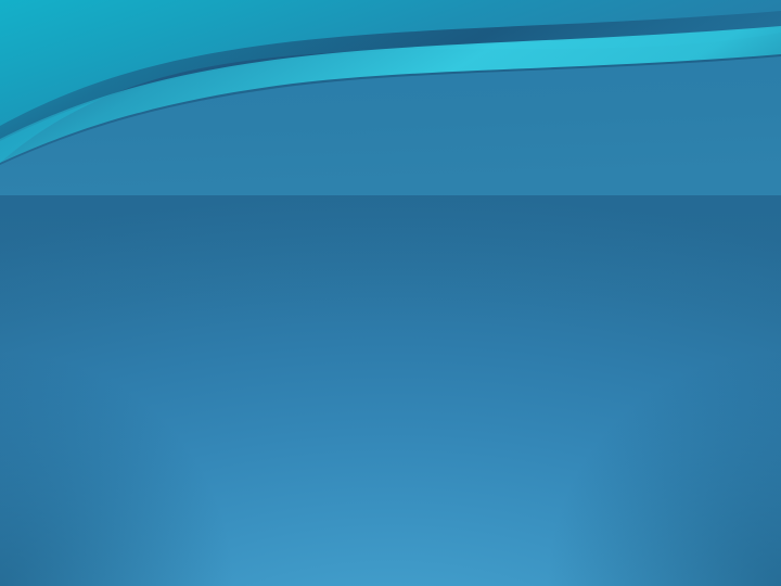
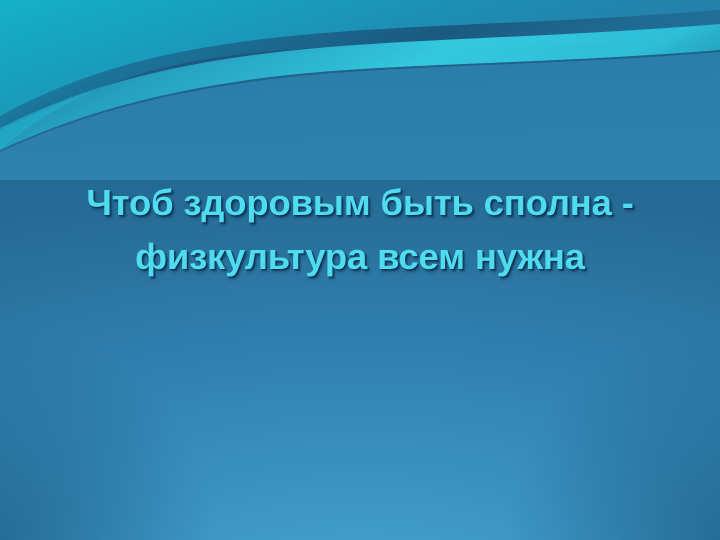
+ Чтоб здоровым быть сполна -
+ физкультура всем нужна
